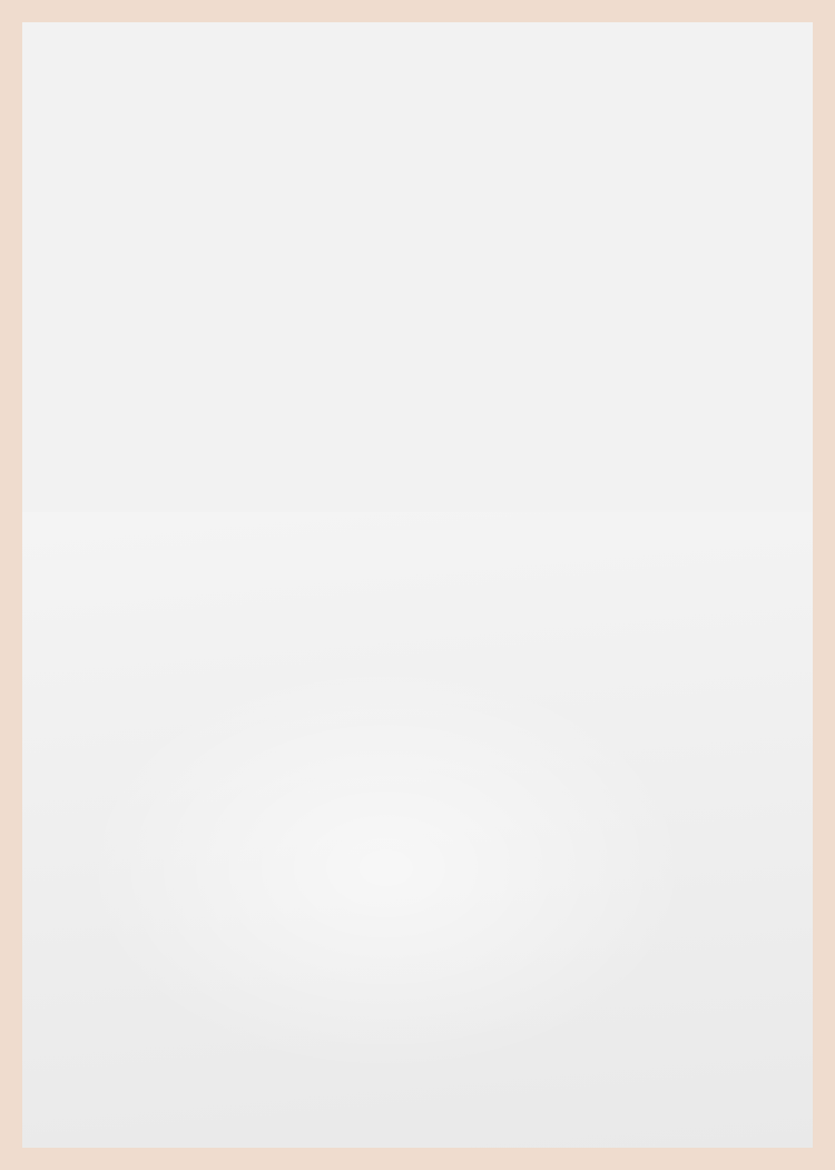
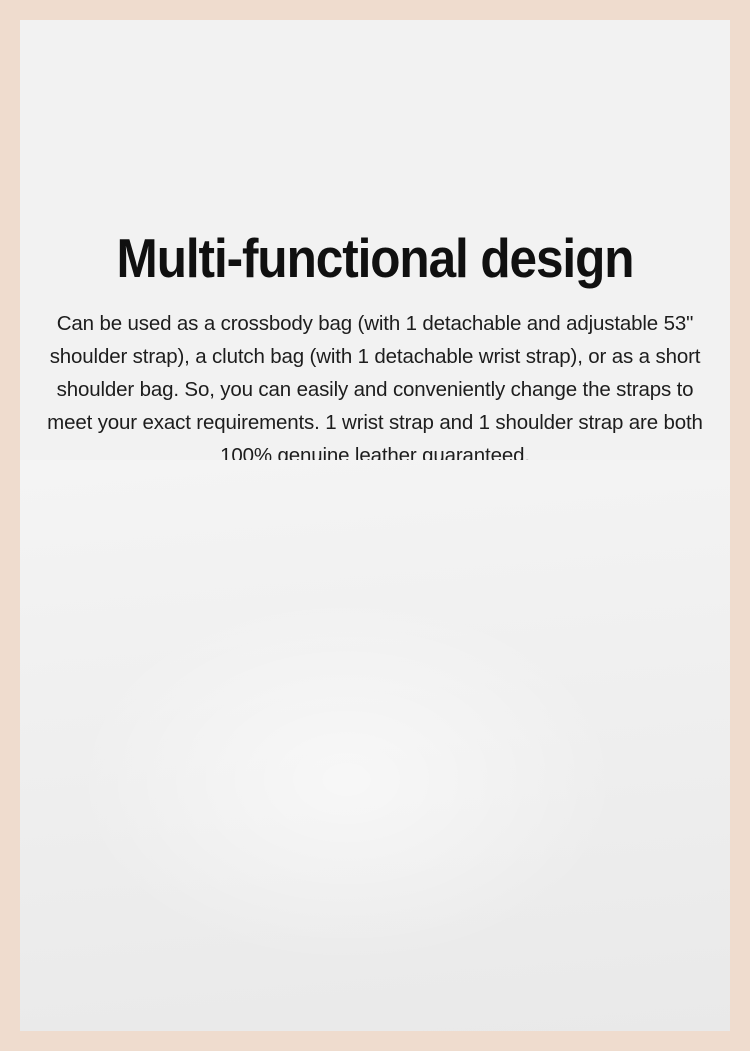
+ Multi-functional design
+ Can be used as a crossbody bag (with 1 detachable and adjustable 53" shoulder strap), a clutch bag (with 1 detachable wrist strap), or as a short shoulder bag. So, you can easily and conveniently change the straps to meet your exact requirements. 1 wrist strap and 1 shoulder strap are both 100% genuine leather guaranteed.
